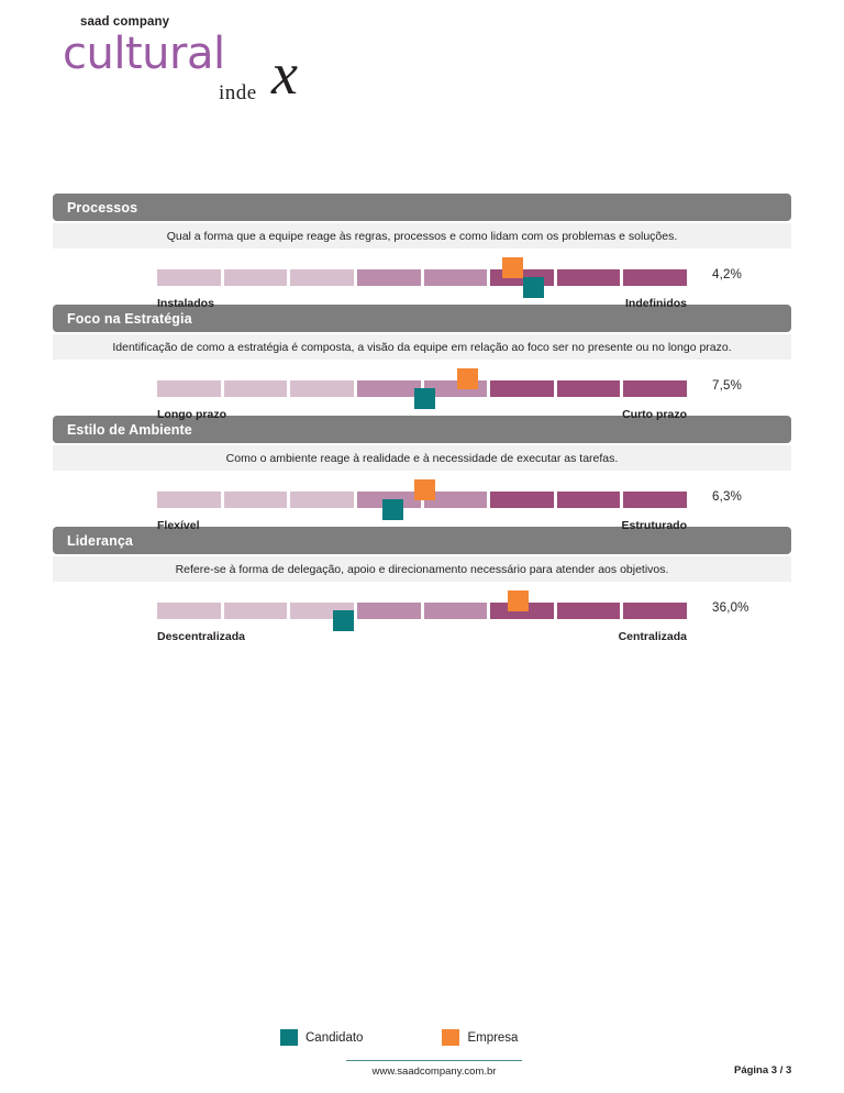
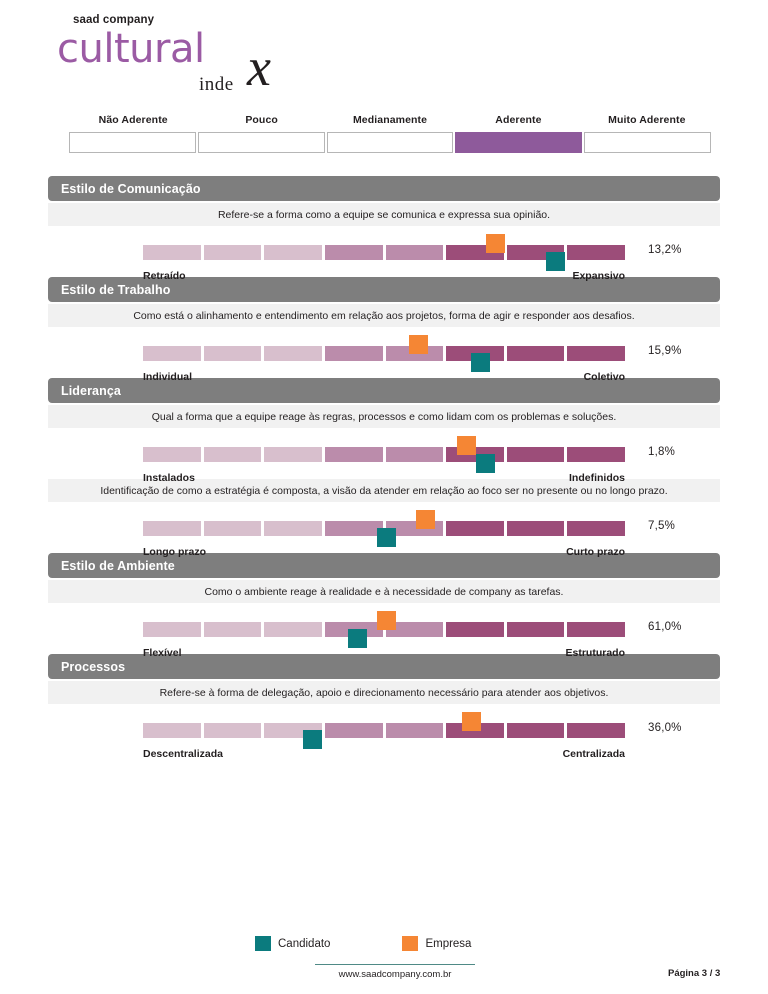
  saad company
  cultural
  inde
  x
+ Não Aderente
+ Pouco
+ Medianamente
+ Aderente
+ Muito Aderente
+ Estilo de Comunicação
+ Refere-se a forma como a equipe se comunica e expressa sua opinião.
+ 13,2%
+ Retraído
+ Expansivo
+ Estilo de Trabalho
+ Como está o alinhamento e entendimento em relação aos projetos, forma de agir e responder aos desafios.
+ 15,9%
+ Individual
+ Coletivo
- Processos
+ Liderança
  Qual a forma que a equipe reage às regras, processos e como lidam com os problemas e soluções.
- 4,2%
+ 1,8%
  Instalados
  Indefinidos
- Foco na Estratégia
- Identificação de como a estratégia é composta, a visão da equipe em relação ao foco ser no presente ou no longo prazo.
+ Identificação de como a estratégia é composta, a visão da atender em relação ao foco ser no presente ou no longo prazo.
  7,5%
  Longo prazo
  Curto prazo
  Estilo de Ambiente
- Como o ambiente reage à realidade e à necessidade de executar as tarefas.
+ Como o ambiente reage à realidade e à necessidade de company as tarefas.
- 6,3%
+ 61,0%
  Flexível
  Estruturado
- Liderança
+ Processos
  Refere-se à forma de delegação, apoio e direcionamento necessário para atender aos objetivos.
  36,0%
  Descentralizada
  Centralizada
  Candidato
  Empresa
  www.saadcompany.com.br
  Página 3 / 3
